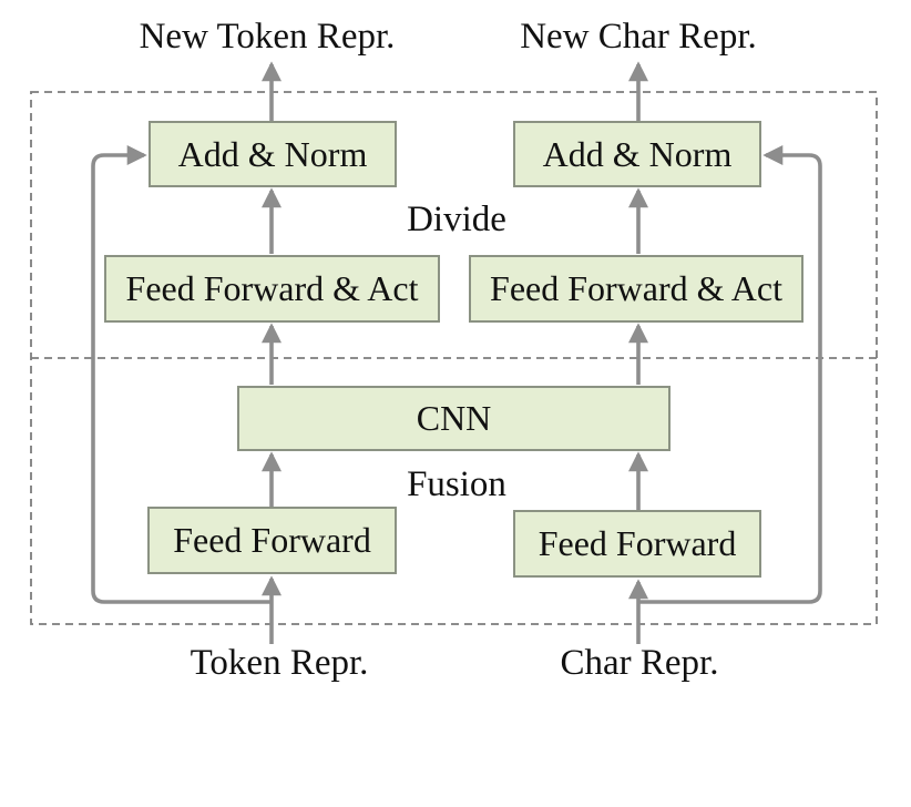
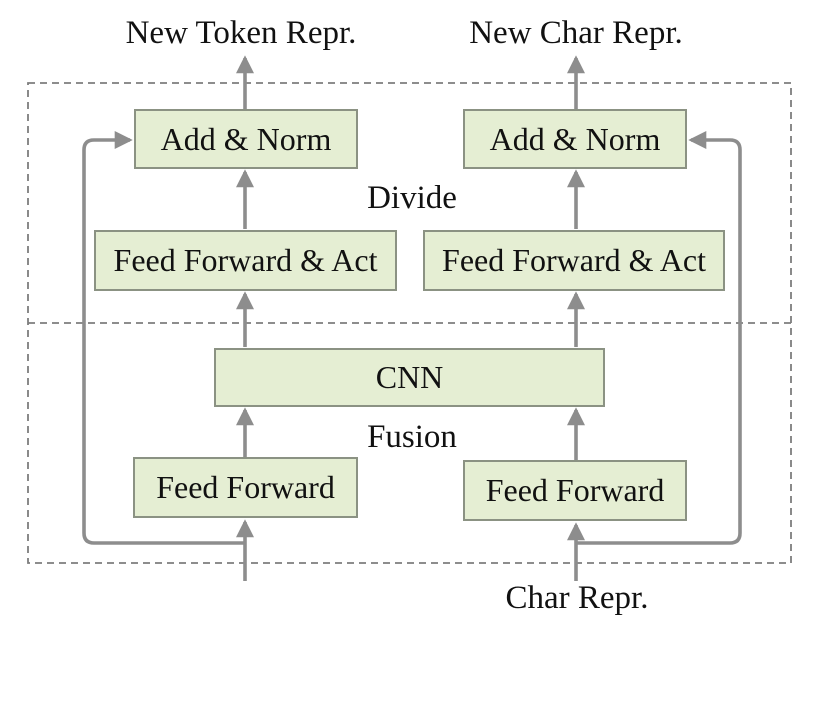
  Add & Norm
  Add & Norm
  Feed Forward & Act
  Feed Forward & Act
  CNN
  Feed Forward
  Feed Forward
  New Token Repr.
  New Char Repr.
  Divide
  Fusion
- Token Repr.
  Char Repr.
